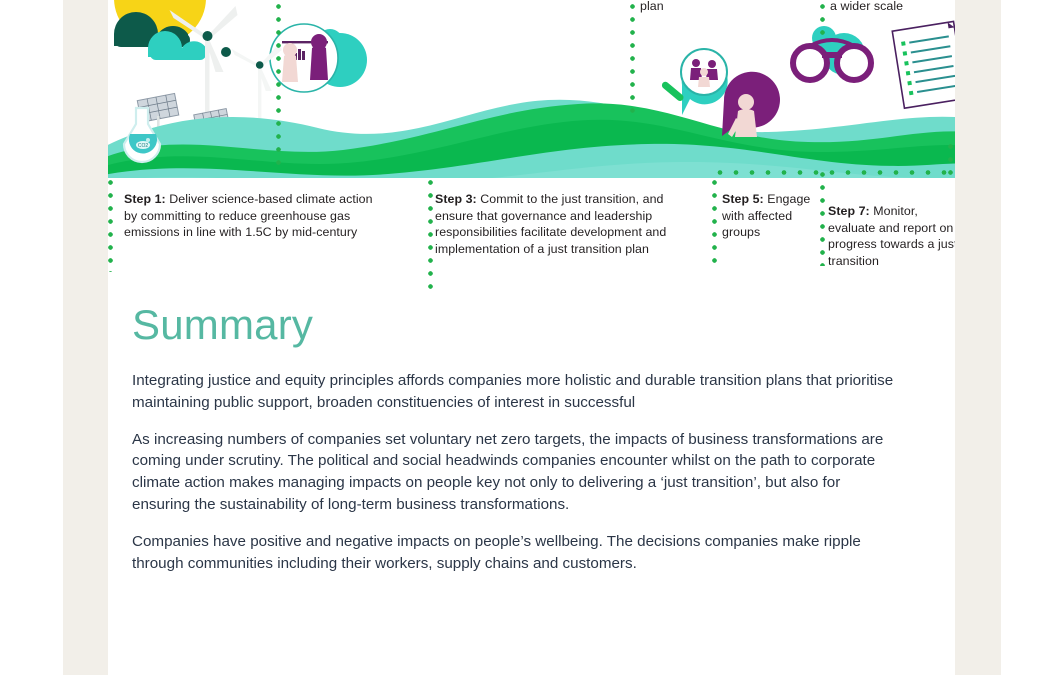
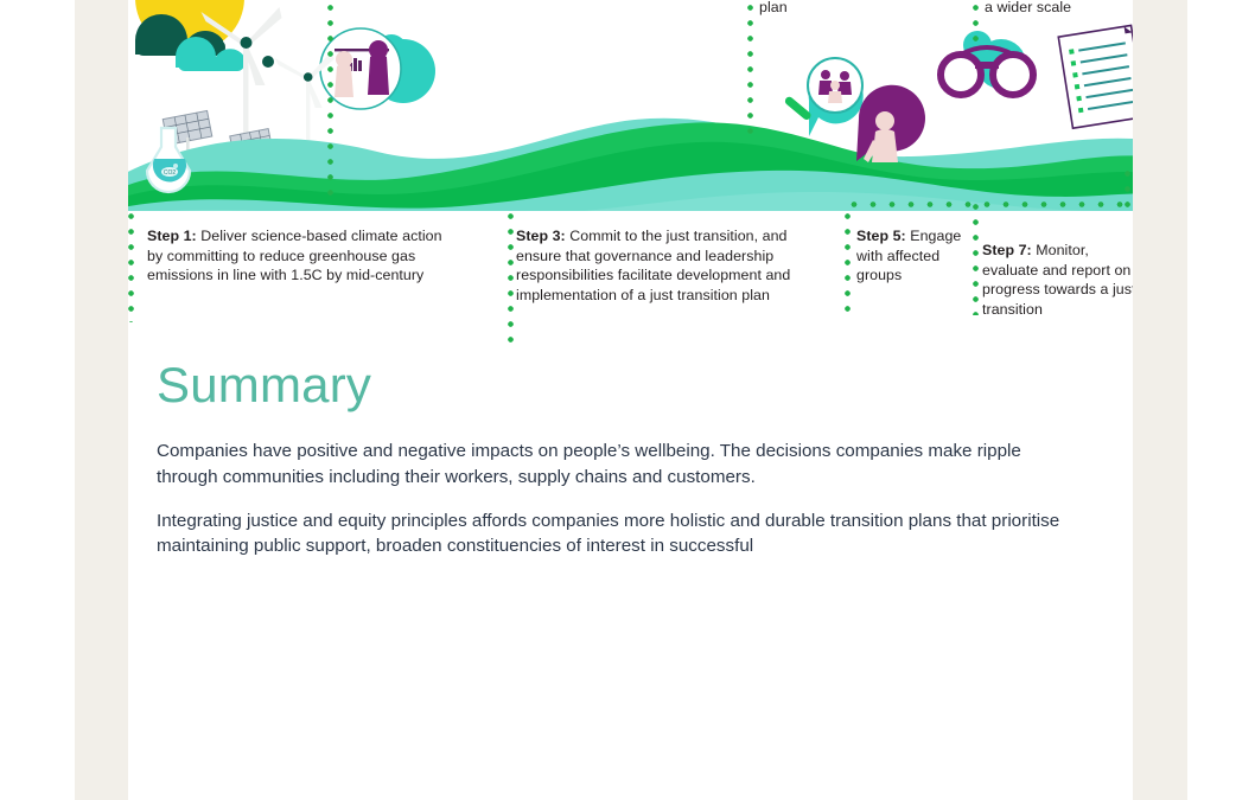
  Step 1: Deliver science-based climate action by committing to reduce greenhouse gas emissions in line with 1.5C by mid-century
  Step 3: Commit to the just transition, and ensure that governance and leadership responsibilities facilitate development and implementation of a just transition plan
  Step 5: Engage with affected groups
  Step 7: Monitor, evaluate and report on progress towards a jus transition
  plan
  a wider scale
  Summary
- Integrating justice and equity principles affords companies more holistic and durable transition plans that prioritise maintaining public support, broaden constituencies of interest in successful
+ Companies have positive and negative impacts on people’s wellbeing. The decisions companies make ripple through communities including their workers, supply chains and customers.
- As increasing numbers of companies set voluntary net zero targets, the impacts of business transformations are coming under scrutiny. The political and social headwinds companies encounter whilst on the path to corporate climate action makes managing impacts on people key not only to delivering a ‘just transition’, but also for ensuring the sustainability of long-term business transformations.
- Companies have positive and negative impacts on people’s wellbeing. The decisions companies make ripple through communities including their workers, supply chains and customers.
+ Integrating justice and equity principles affords companies more holistic and durable transition plans that prioritise maintaining public support, broaden constituencies of interest in successful
